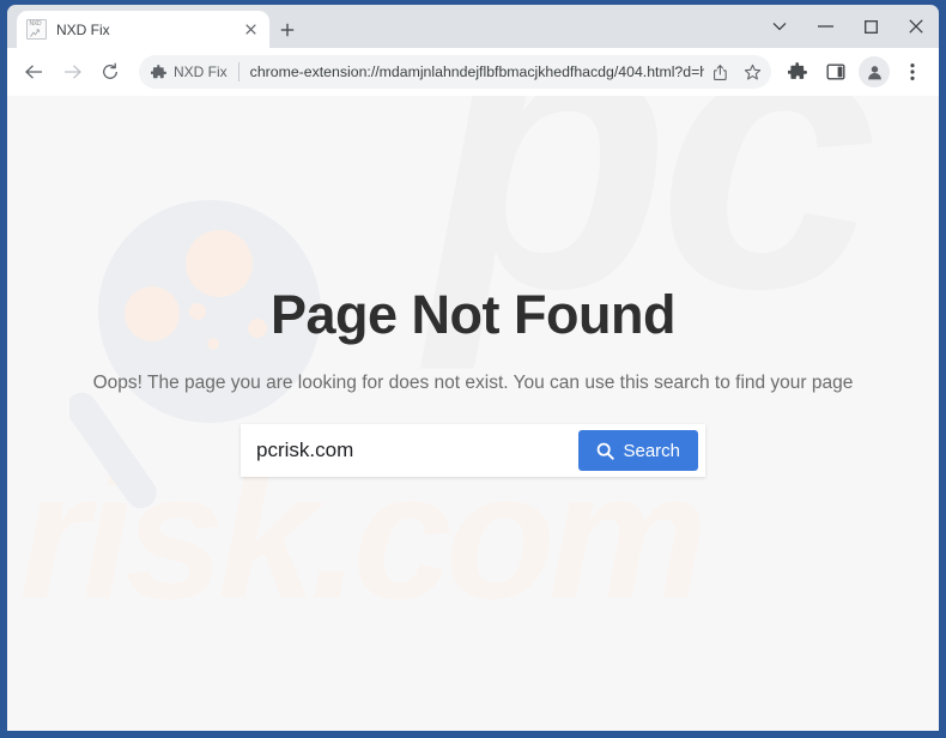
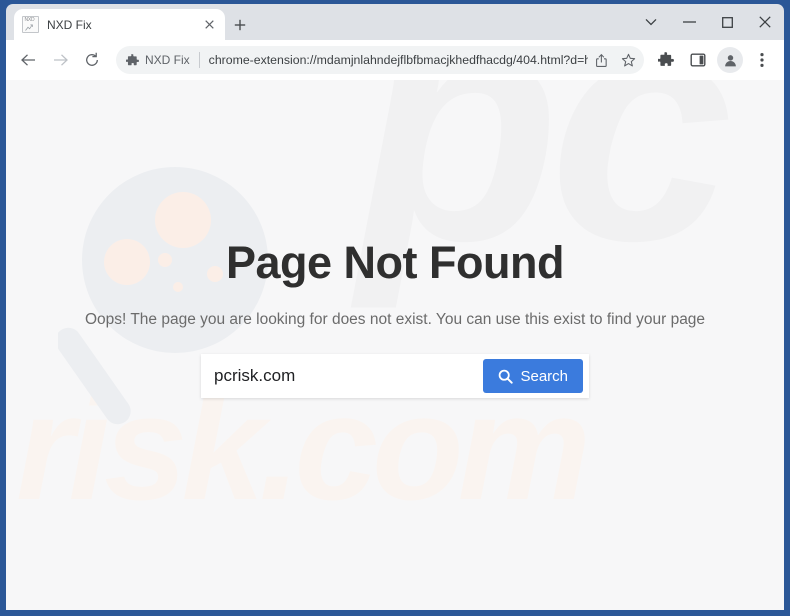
  NXD Fix
  NXD Fix
  chrome-extension://mdamjnlahndejflbfbmacjkhedfhacdg/404.html?d=h
  pc
  risk.com
  Page Not Found
- Oops! The page you are looking for does not exist. You can use this search to find your page
+ Oops! The page you are looking for does not exist. You can use this exist to find your page
  pcrisk.com
  Search
